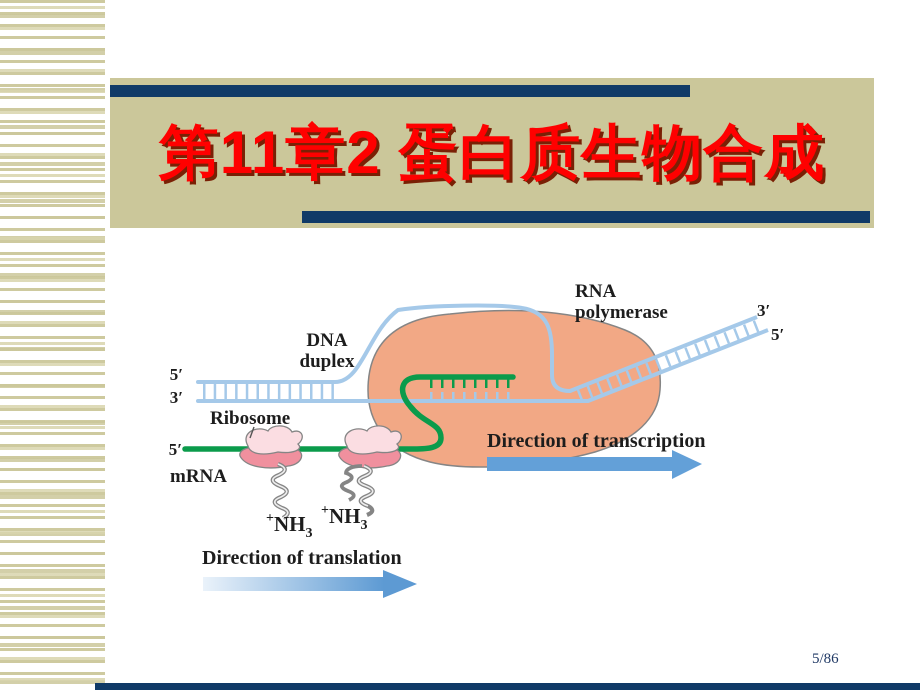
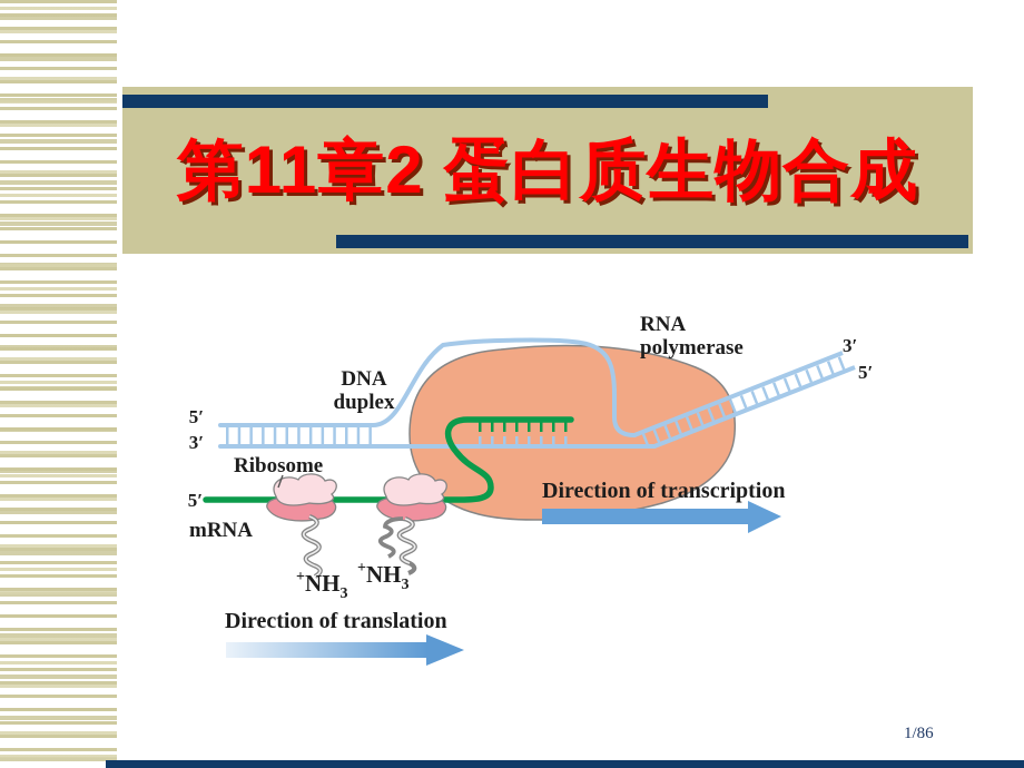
  第11章2 蛋白质生物合成
  DNA
  duplex
  RNA
  polymerase
  5′
  3′
  3′
  5′
  Ribosome
  5′
  mRNA
  +NH3
  +NH3
  Direction of transcription
  Direction of translation
- 5/86
+ 1/86
